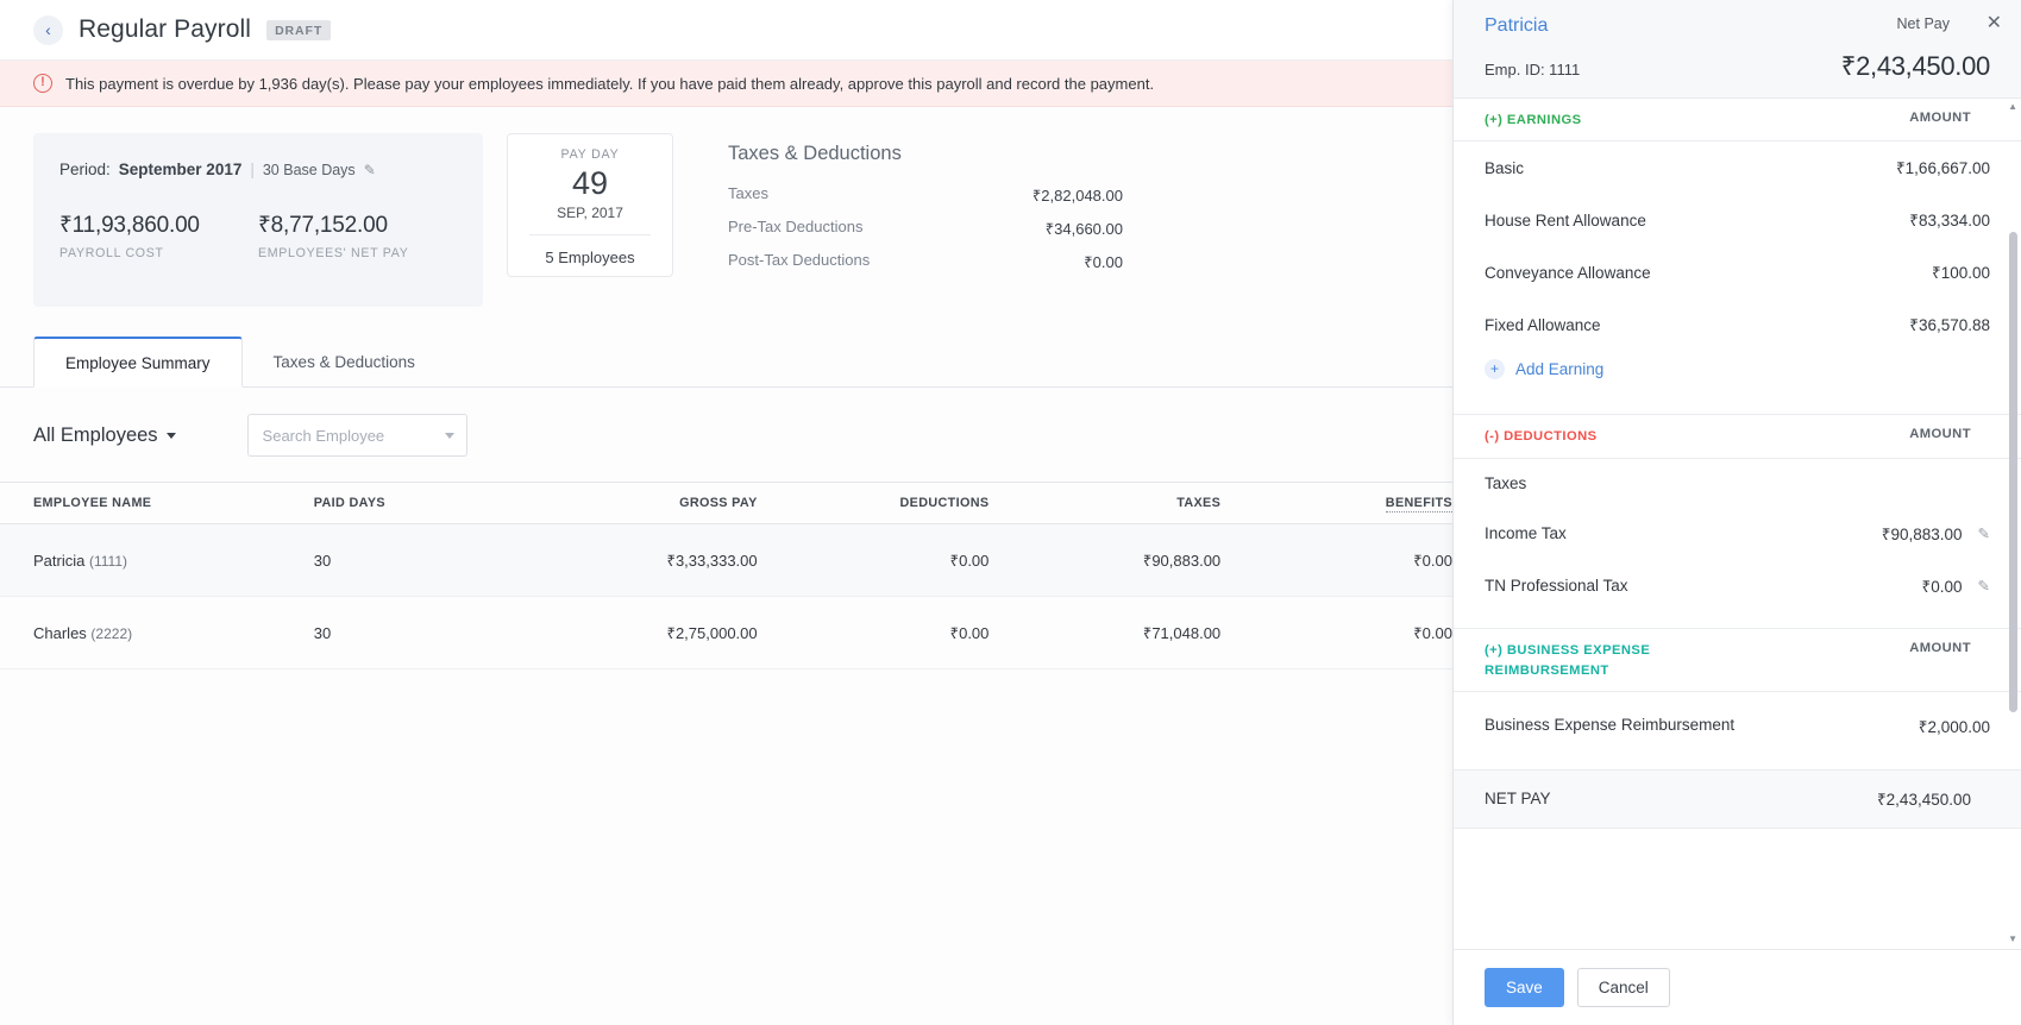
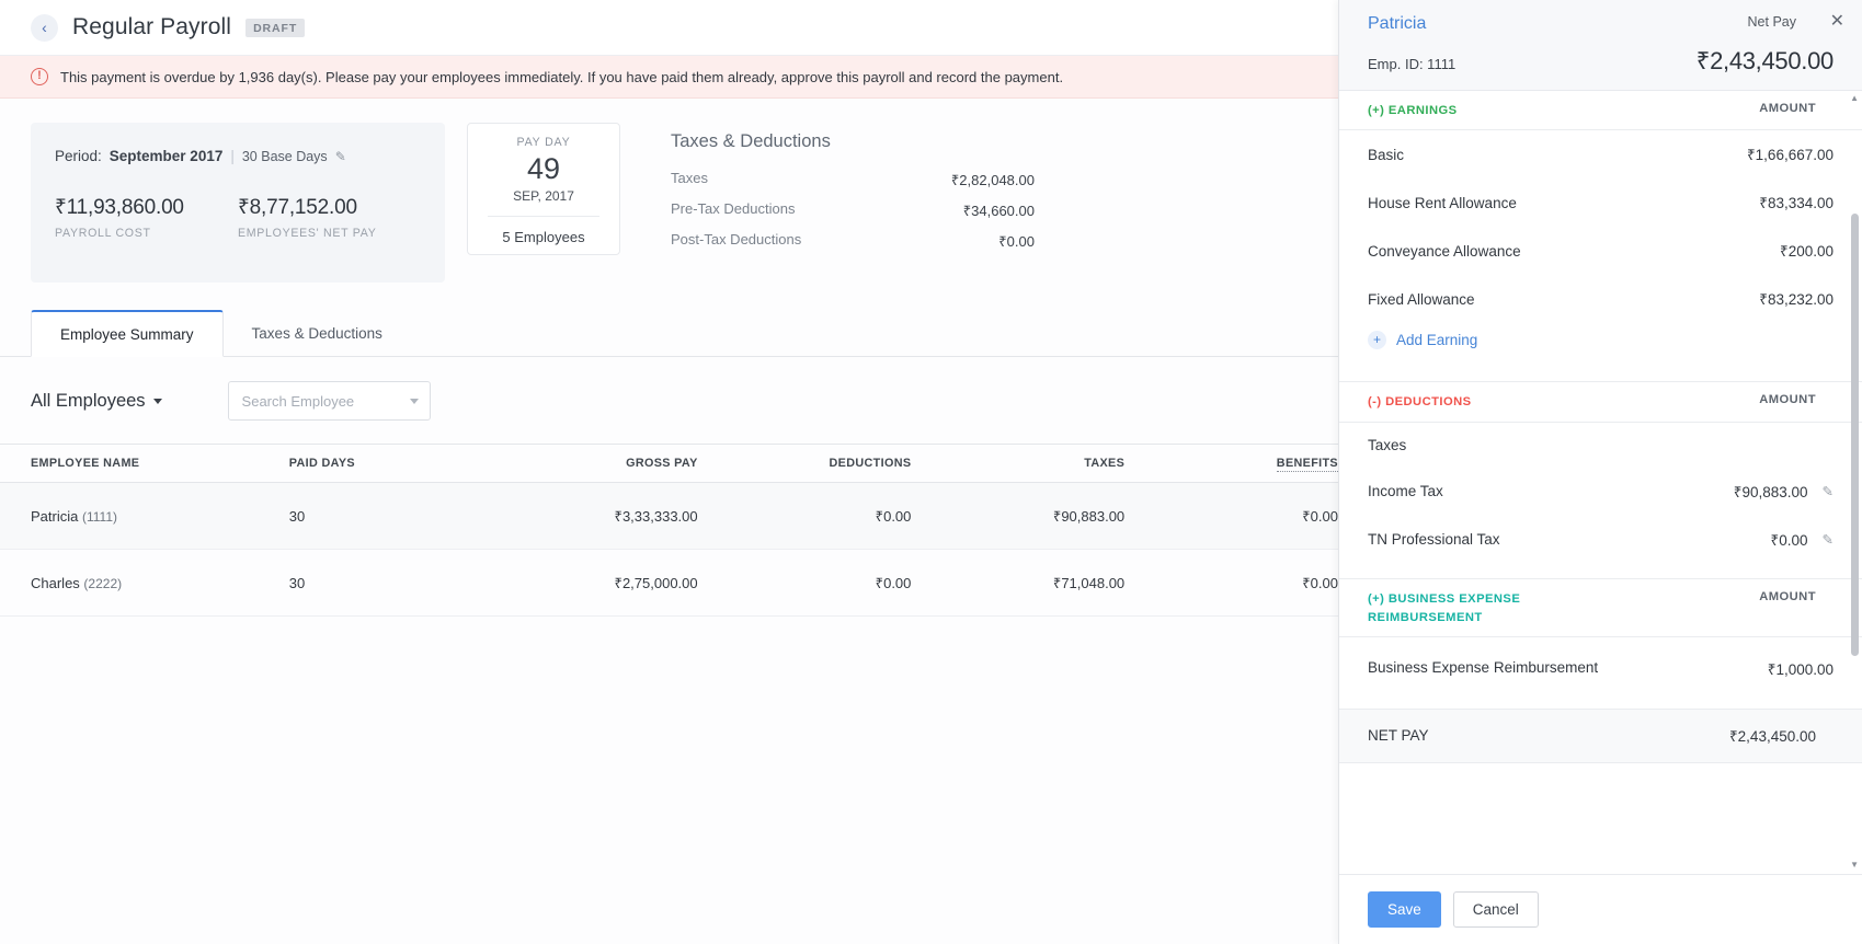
  ‹
  Regular Payroll
  DRAFT
  !
  This payment is overdue by 1,936 day(s). Please pay your employees immediately. If you have paid them already, approve this payroll and record the payment.
  Period:
  September 2017
  |
  30 Base Days
  ✎
  ₹11,93,860.00
  PAYROLL COST
  ₹8,77,152.00
  EMPLOYEES' NET PAY
  PAY DAY
  49
  SEP, 2017
  5 Employees
  Taxes & Deductions
  Taxes
  ₹2,82,048.00
  Pre-Tax Deductions
  ₹34,660.00
  Post-Tax Deductions
  ₹0.00
  Employee Summary
  Taxes & Deductions
  All Employees
  Search Employee
  EMPLOYEE NAME	PAID DAYS	GROSS PAY	DEDUCTIONS	TAXES	BENEFITS
  Patricia (1111)	30	₹3,33,333.00	₹0.00	₹90,883.00	₹0.00
  Charles (2222)	30	₹2,75,000.00	₹0.00	₹71,048.00	₹0.00
  ✕
  Patricia
  Net Pay
  Emp. ID: 1111
  ₹2,43,450.00
  ▲
  ▼
  (+) EARNINGS
  AMOUNT
  Basic
  ₹1,66,667.00
  House Rent Allowance
  ₹83,334.00
  Conveyance Allowance
- ₹100.00
+ ₹200.00
  Fixed Allowance
- ₹36,570.88
+ ₹83,232.00
  +
  Add Earning
  (-) DEDUCTIONS
  AMOUNT
  Taxes
  Income Tax
  ₹90,883.00
  ✎
  TN Professional Tax
  ₹0.00
  ✎
  (+) BUSINESS EXPENSE REIMBURSEMENT
  AMOUNT
  Business Expense Reimbursement
- ₹2,000.00
+ ₹1,000.00
  NET PAY
  ₹2,43,450.00
  Save
  Cancel
